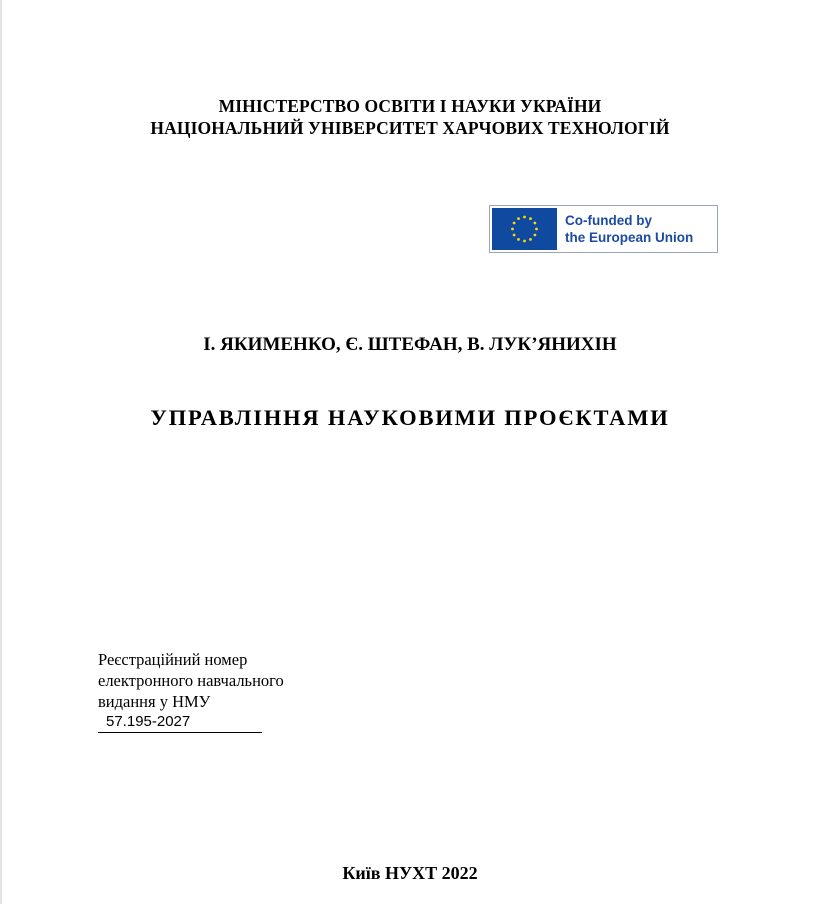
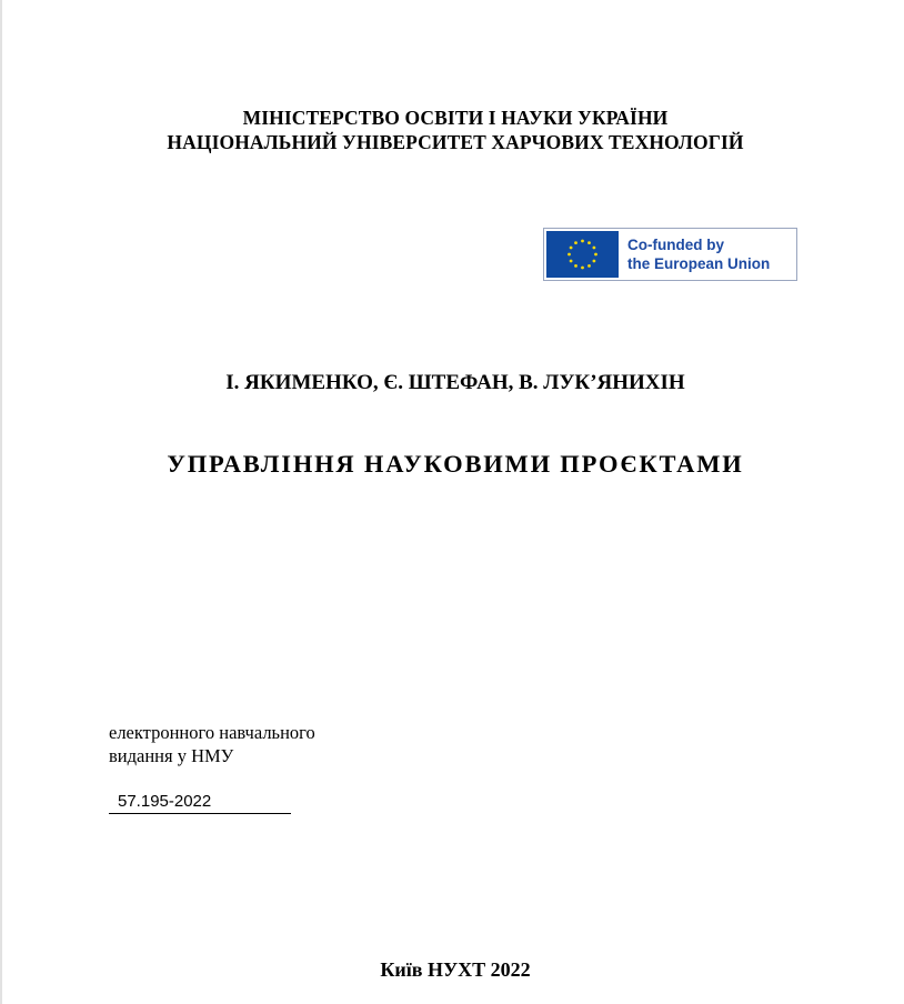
  МІНІСТЕРСТВО ОСВІТИ І НАУКИ УКРАЇНИ
  НАЦІОНАЛЬНИЙ УНІВЕРСИТЕТ ХАРЧОВИХ ТЕХНОЛОГІЙ
  Co-funded by
  the European Union
  І. ЯКИМЕНКО, Є. ШТЕФАН, В. ЛУК’ЯНИХІН
  УПРАВЛІННЯ НАУКОВИМИ ПРОЄКТАМИ
- Реєстраційний номер
  електронного навчального
  видання у НМУ
- 57.195-2027
+ 57.195-2022
  Київ НУХТ 2022
